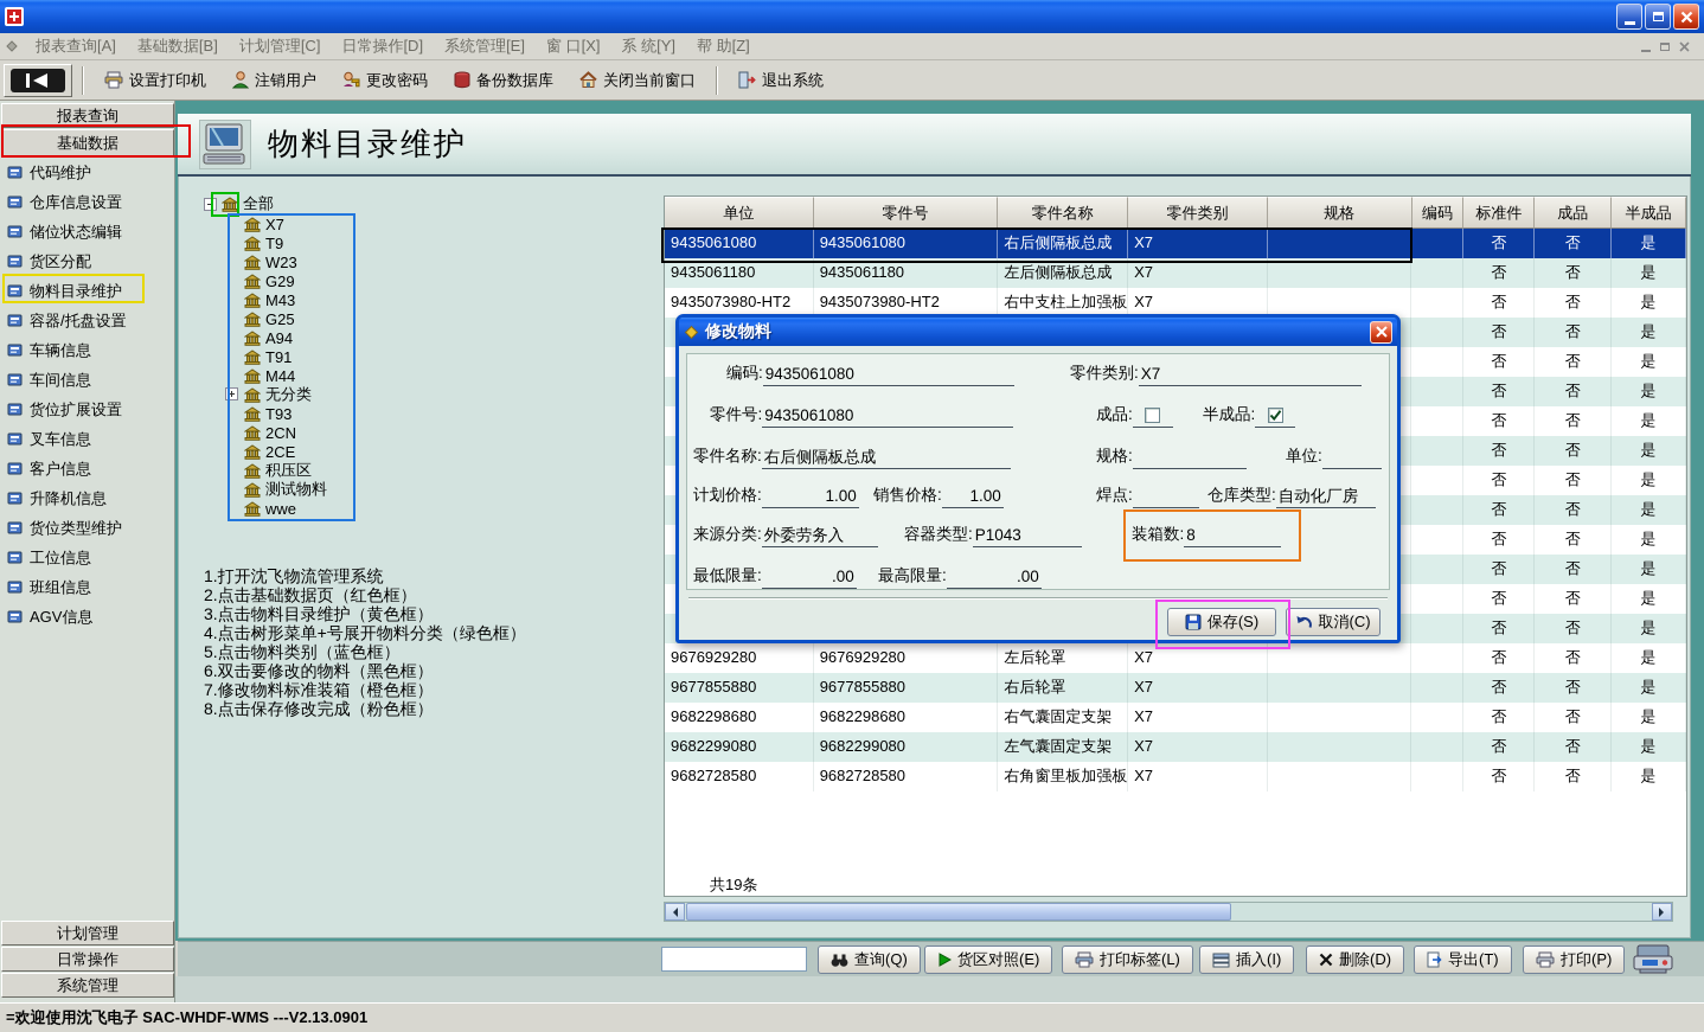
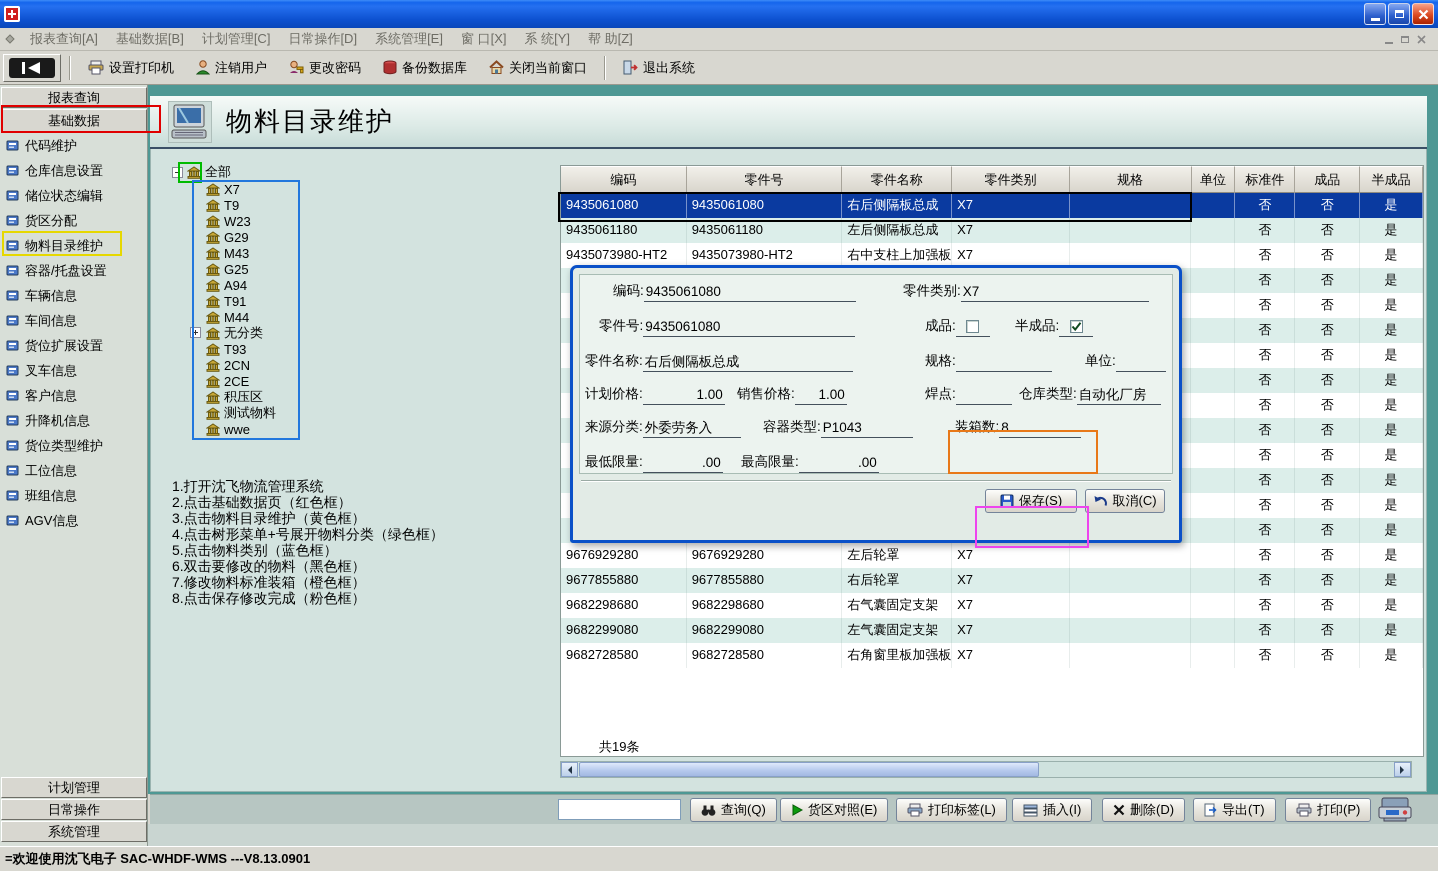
  报表查询[A]
  基础数据[B]
  计划管理[C]
  日常操作[D]
  系统管理[E]
  窗 口[X]
  系 统[Y]
  帮 助[Z]
  设置打印机
  注销用户
  更改密码
  备份数据库
  关闭当前窗口
  退出系统
  报表查询
  基础数据
  代码维护
  仓库信息设置
  储位状态编辑
  货区分配
  物料目录维护
  容器/托盘设置
  车辆信息
  车间信息
  货位扩展设置
  叉车信息
  客户信息
  升降机信息
  货位类型维护
  工位信息
  班组信息
  AGV信息
  计划管理
  日常操作
  系统管理
  物料目录维护
  全部
  X7
  T9
  W23
  G29
  M43
  G25
  A94
  T91
  M44
  无分类
  T93
  2CN
  2CE
  积压区
  测试物料
  wwe
  1.打开沈飞物流管理系统
  2.点击基础数据页（红色框）
  3.点击物料目录维护（黄色框）
  4.点击树形菜单+号展开物料分类（绿色框）
  5.点击物料类别（蓝色框）
  6.双击要修改的物料（黑色框）
  7.修改物料标准装箱（橙色框）
  8.点击保存修改完成（粉色框）
- 单位
+ 编码
  零件号
  零件名称
  零件类别
  规格
- 编码
+ 单位
  标准件
  成品
  半成品
  9435061080
  9435061080
  右后侧隔板总成
  X7
  否
  否
  是
  9435061180
  9435061180
  左后侧隔板总成
  X7
  否
  否
  是
  9435073980-HT2
  9435073980-HT2
  右中支柱上加强板
  X7
  否
  否
  是
  否
  否
  是
  否
  否
  是
  否
  否
  是
  否
  否
  是
  否
  否
  是
  否
  否
  是
  否
  否
  是
  否
  否
  是
  否
  否
  是
  否
  否
  是
  否
  否
  是
  9676929280
  9676929280
  左后轮罩
  X7
  否
  否
  是
  9677855880
  9677855880
  右后轮罩
  X7
  否
  否
  是
  9682298680
  9682298680
  右气囊固定支架
  X7
  否
  否
  是
  9682299080
  9682299080
  左气囊固定支架
  X7
  否
  否
  是
  9682728580
  9682728580
  右角窗里板加强板
  X7
  否
  否
  是
  共19条
  查询(Q)
  货区对照(E)
  打印标签(L)
  插入(I)
  删除(D)
  导出(T)
  打印(P)
- =欢迎使用沈飞电子 SAC-WHDF-WMS ---V2.13.0901
+ =欢迎使用沈飞电子 SAC-WHDF-WMS ---V8.13.0901
- 修改物料
  编码:
  9435061080
  零件类别:
  X7
  零件号:
  9435061080
  成品:
  半成品:
  零件名称:
  右后侧隔板总成
  规格:
  单位:
  计划价格:
  1.00
  销售价格:
  1.00
  焊点:
  仓库类型:
  自动化厂房
  来源分类:
  外委劳务入
  容器类型:
  P1043
  装箱数:
  8
  最低限量:
  .00
  最高限量:
  .00
  保存(S)
  取消(C)
